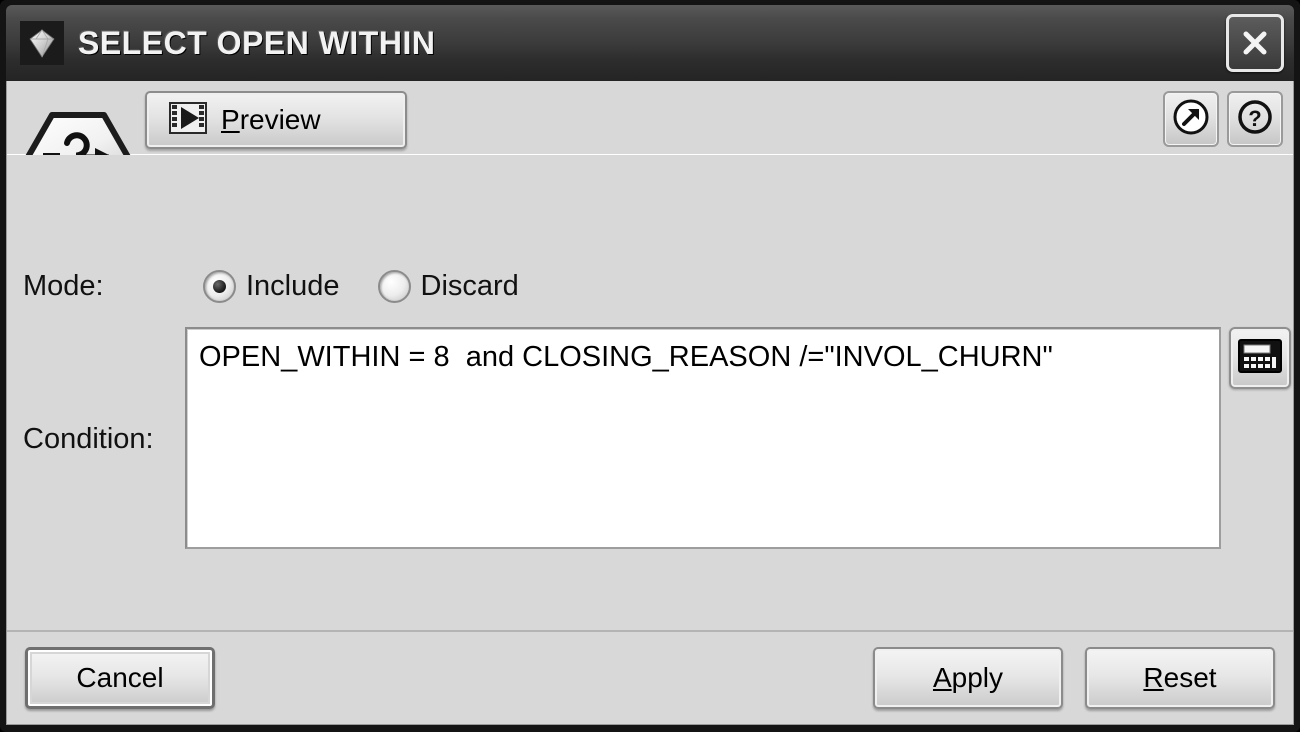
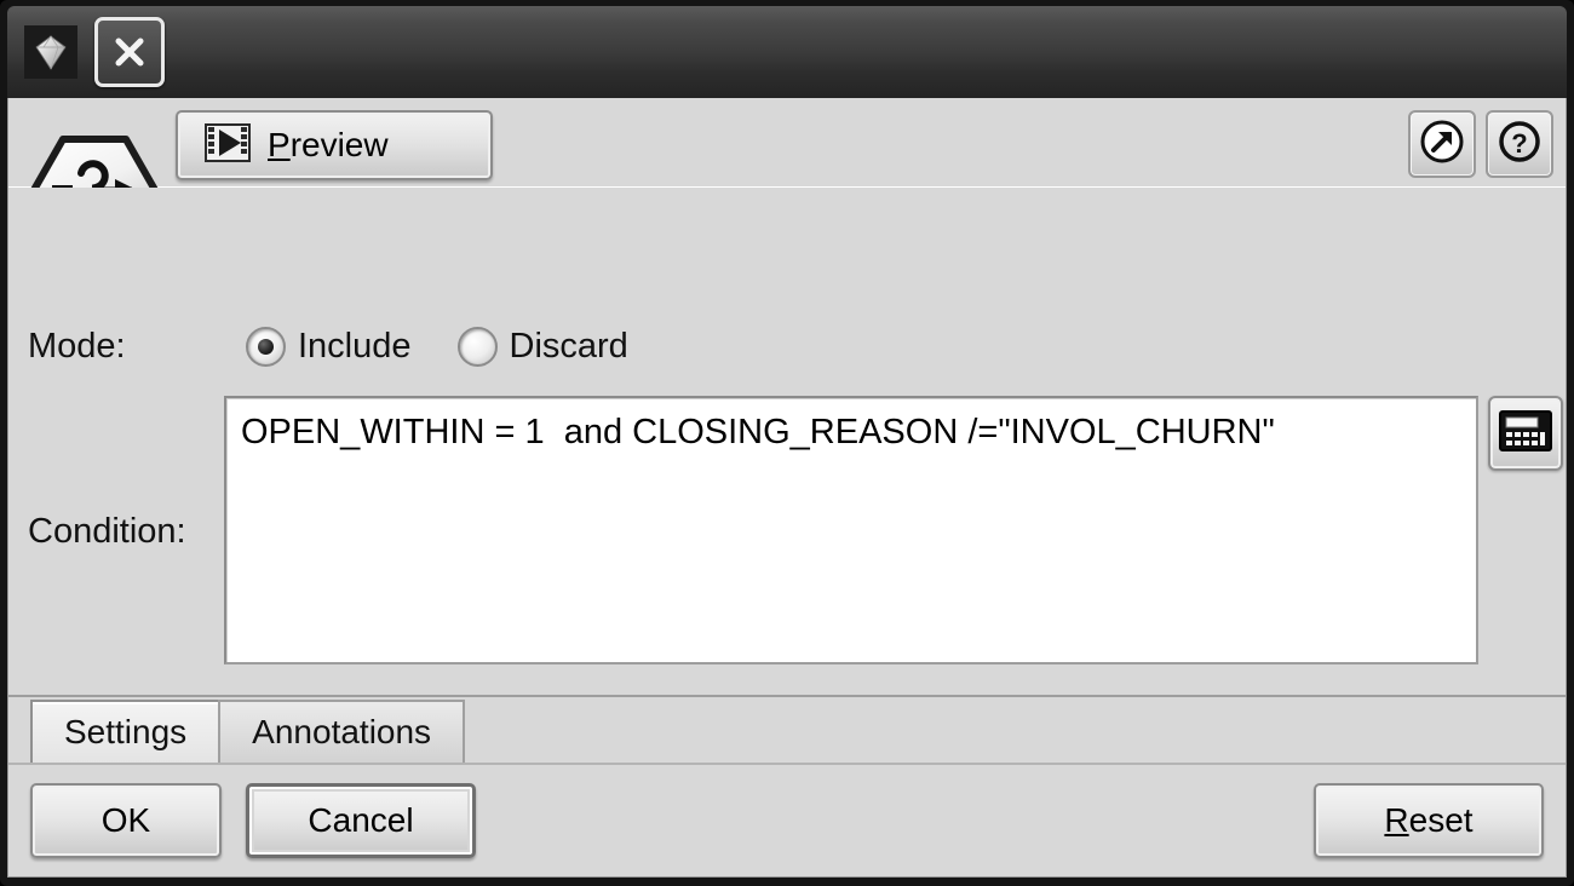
- SELECT OPEN WITHIN
  Preview
  ?
  Mode:
  Include
  Discard
  Condition:
- OPEN_WITHIN = 8 and CLOSING_REASON /="INVOL_CHURN"
+ OPEN_WITHIN = 1 and CLOSING_REASON /="INVOL_CHURN"
+ Settings
+ Annotations
+ OK
  Cancel
- Apply
  Reset
